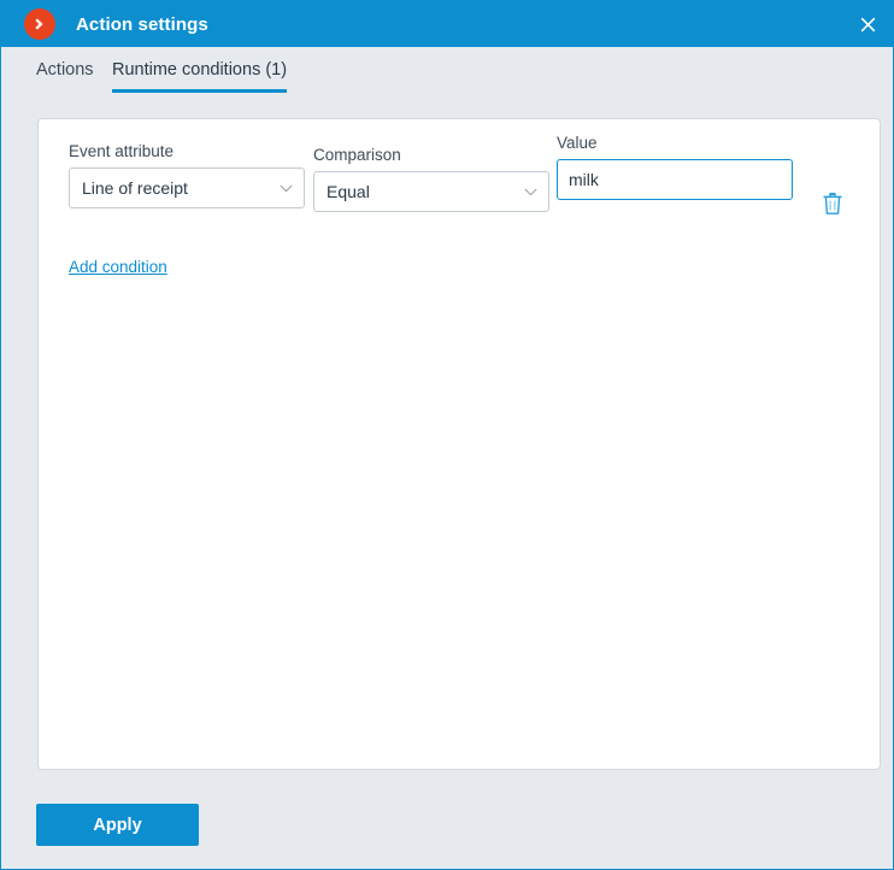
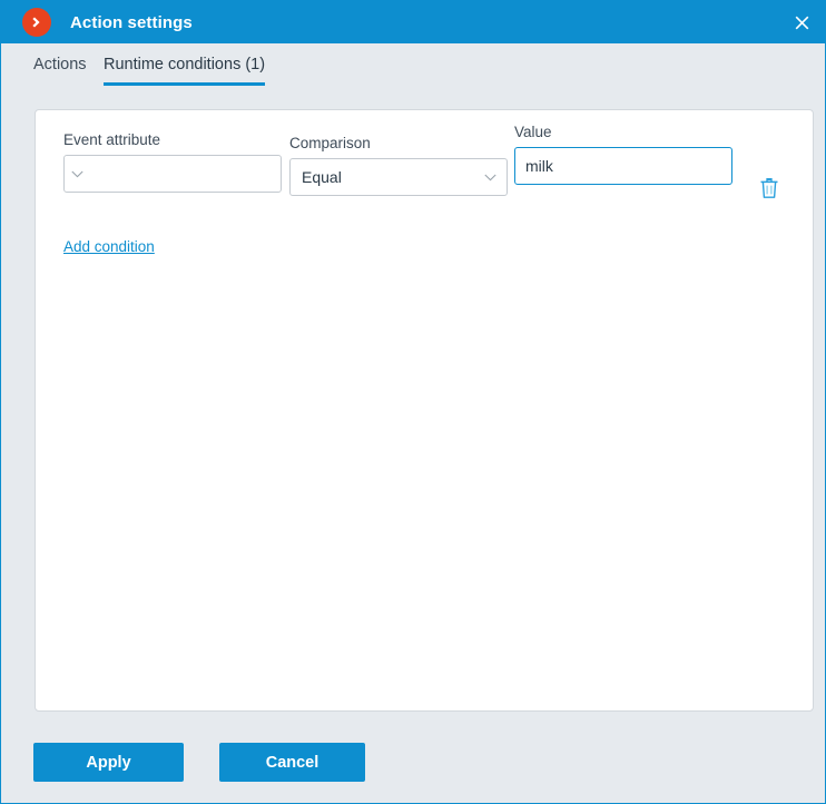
  Action settings
  Actions
  Runtime conditions (1)
  Event attribute
- Line of receipt
  Comparison
  Equal
  Value
  milk
  Add condition
  Apply
+ Cancel
